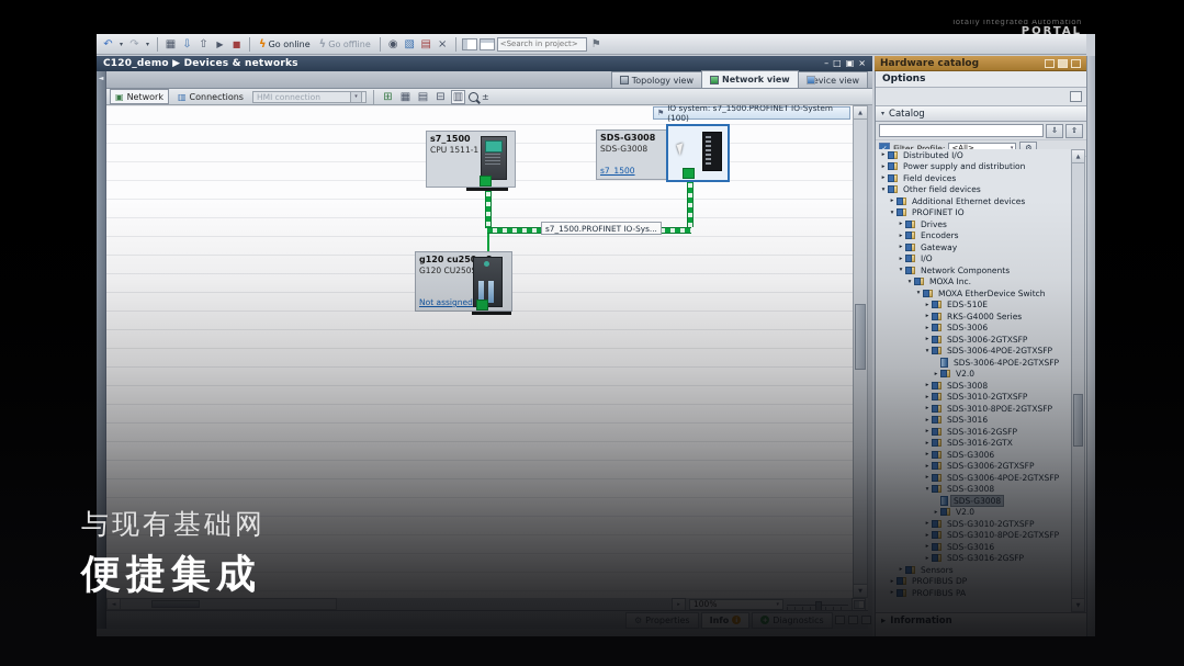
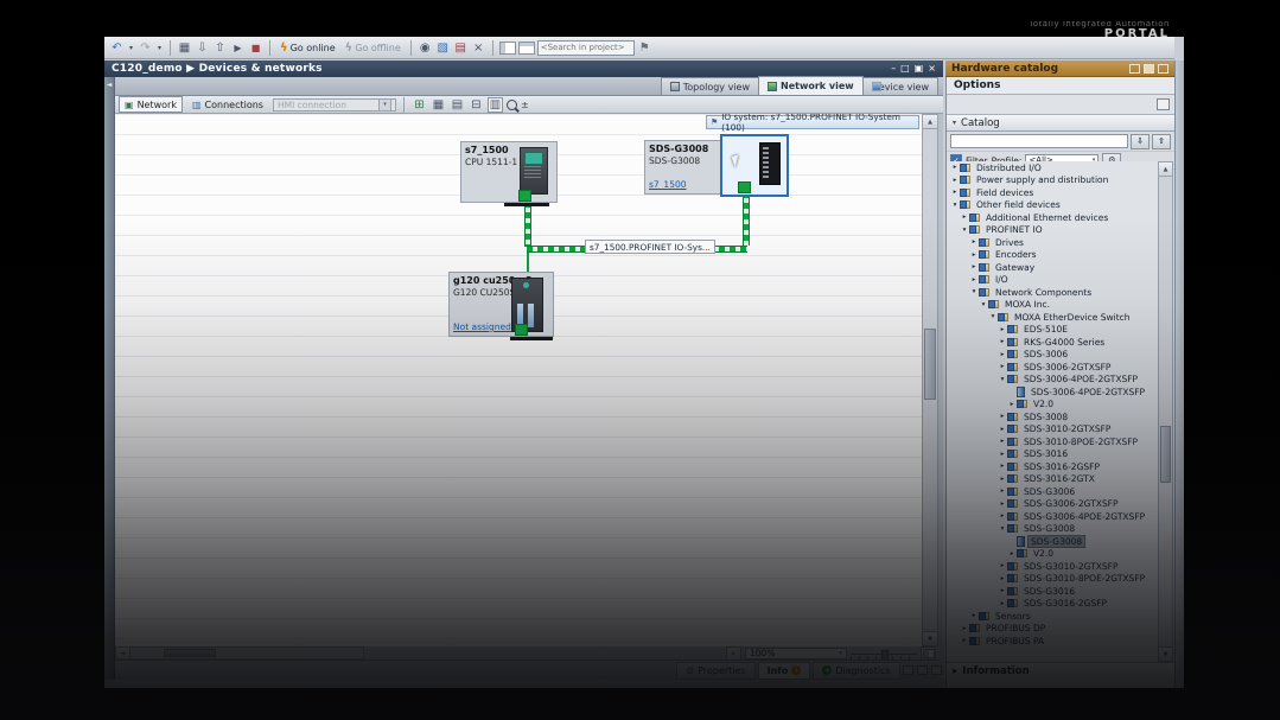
- 与现有基础网
- 便捷集成
